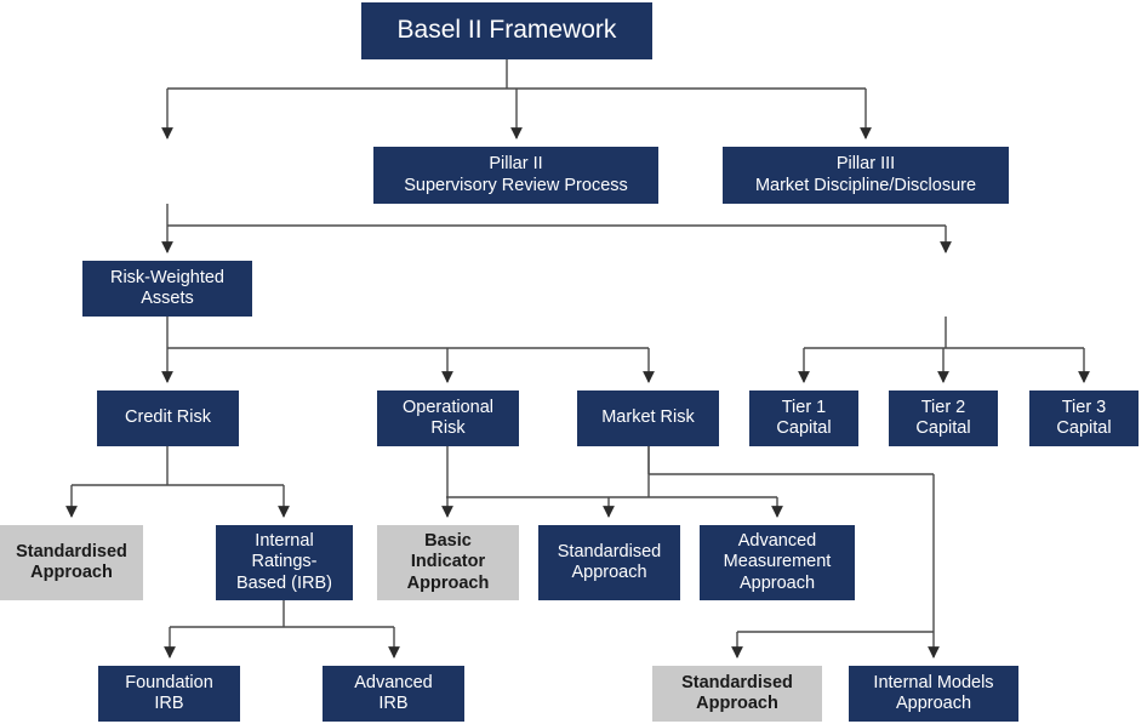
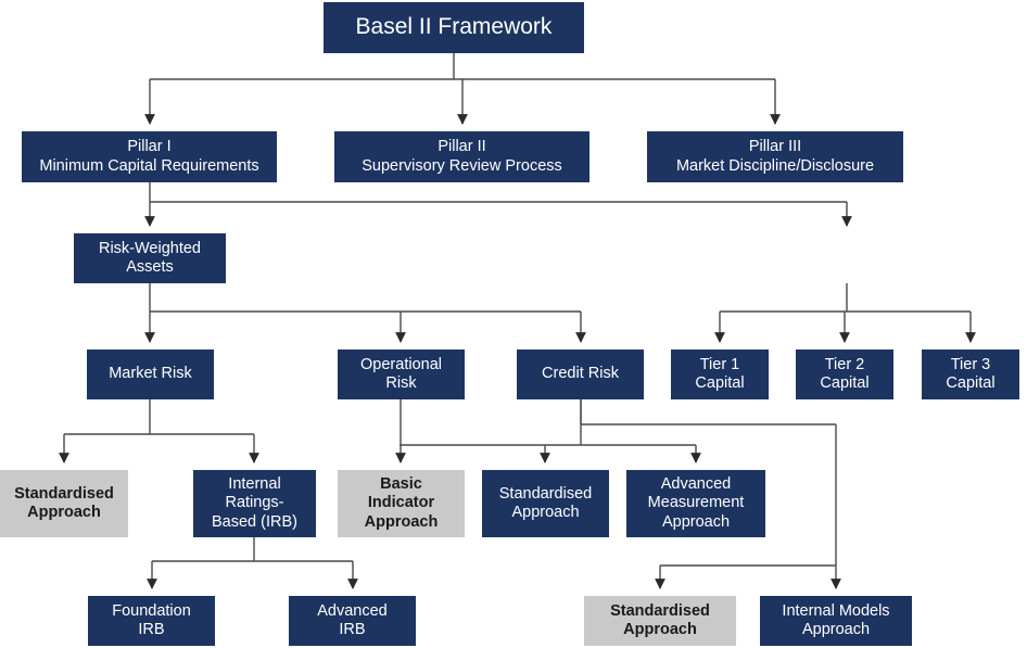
  Basel II Framework
+ Pillar I
+ Minimum Capital Requirements
  Pillar II
  Supervisory Review Process
  Pillar III
  Market Discipline/Disclosure
  Risk-Weighted
  Assets
- Credit Risk
+ Market Risk
  Operational
  Risk
- Market Risk
+ Credit Risk
  Tier 1
  Capital
  Tier 2
  Capital
  Tier 3
  Capital
  Standardised
  Approach
  Internal
  Ratings-
  Based (IRB)
  Basic
  Indicator
  Approach
  Standardised
  Approach
  Advanced
  Measurement
  Approach
  Foundation
  IRB
  Advanced
  IRB
  Standardised
  Approach
  Internal Models
  Approach
